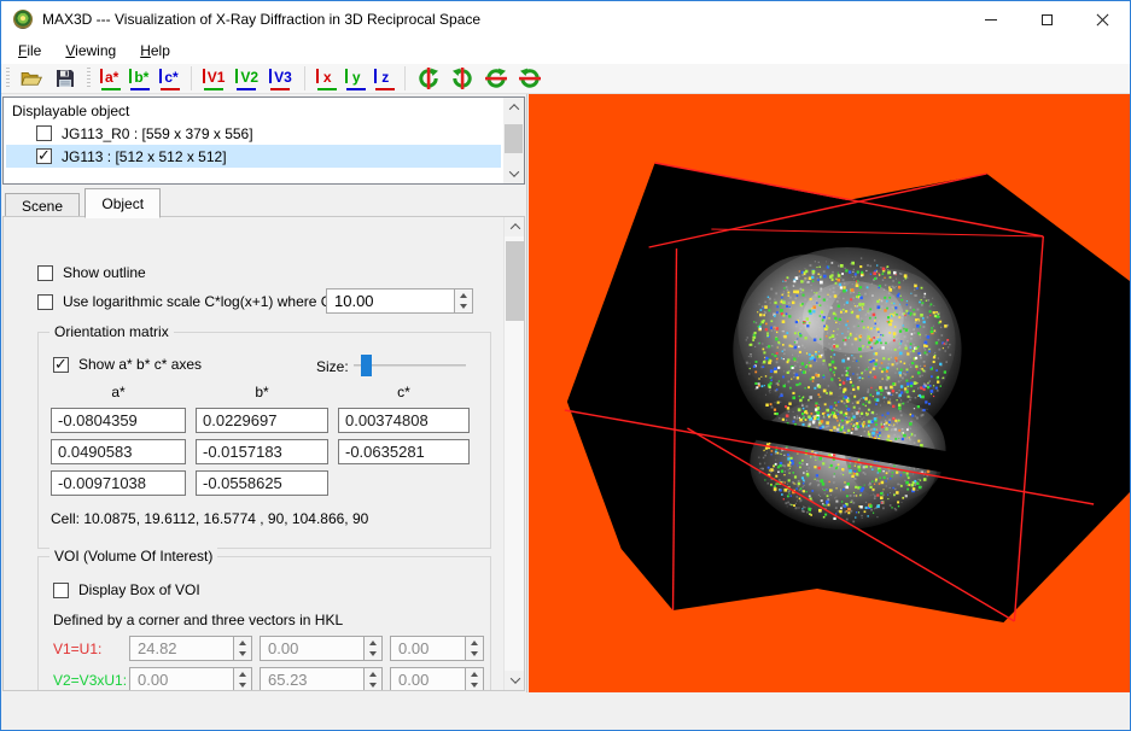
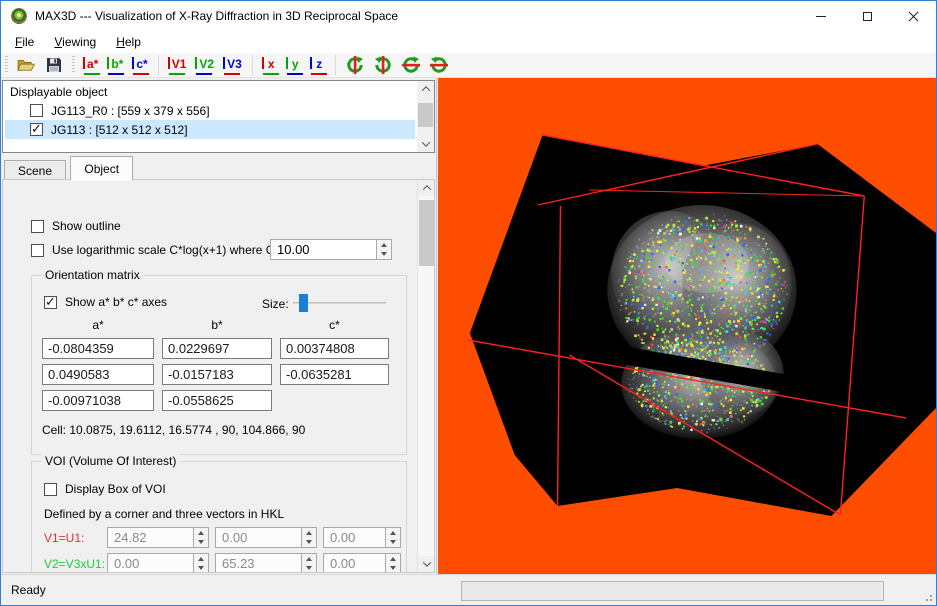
  MAX3D --- Visualization of X-Ray Diffraction in 3D Reciprocal Space
  File
  Viewing
  Help
  a*
  b*
  c*
  V1
  V2
  V3
  x
  y
  z
  Displayable object
  JG113_R0 : [559 x 379 x 556]
  JG113 : [512 x 512 x 512]
  Scene Object
  Show outline
  Use logarithmic scale C*log(x+1) where
  10.00
  Orientation matrix
  Show a* b* c* axes
  Size:
  a*
  b*
  c*
  -0.0804359
  0.0229697
  0.00374808
  0.0490583
  -0.0157183
  -0.0635281
  -0.00971038
  -0.0558625
  Cell: 10.0875, 19.6112, 16.5774 , 90, 104.866, 90
  VOI (Volume Of Interest)
  Display Box of VOI
  Defined by a corner and three vectors in HKL
  V1=U1:
  24.82
  0.00
  0.00
  V2=V3xU1:
  0.00
  65.23
  0.00
+ Ready
